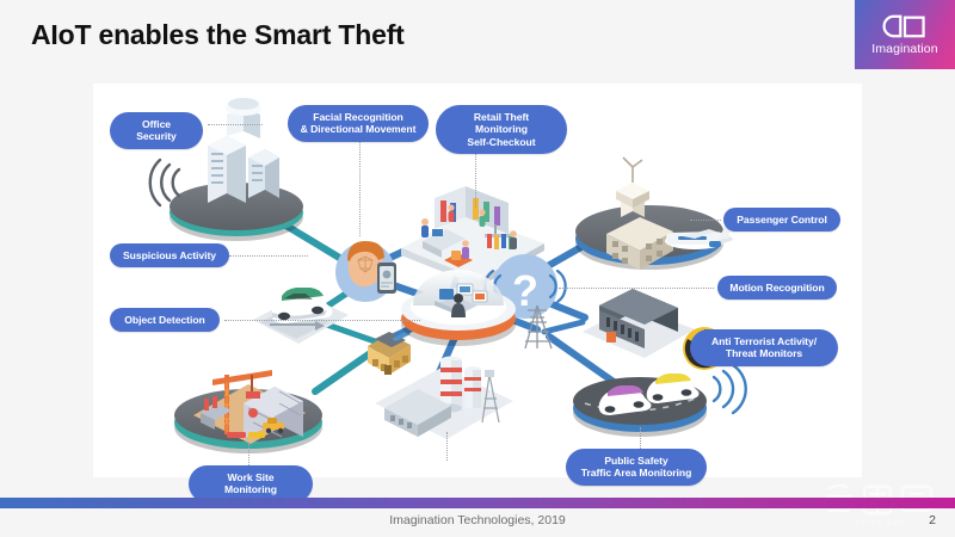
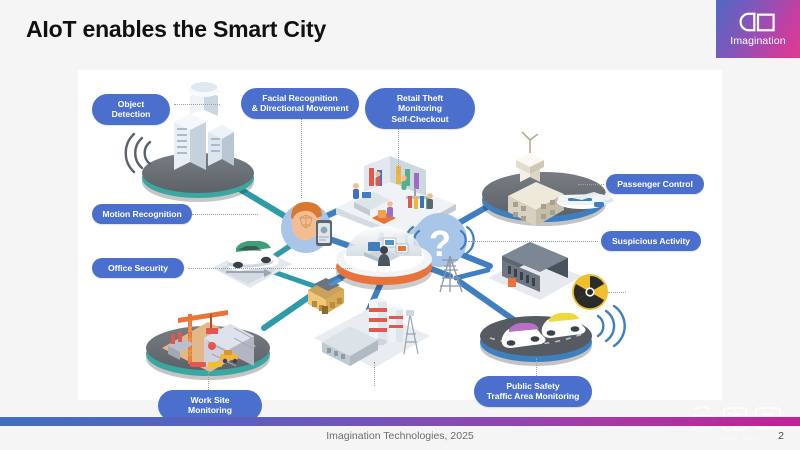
- AIoT enables the Smart Theft
+ AIoT enables the Smart City
  Imagination
  ?
- Office Security
+ Object Detection
  Facial Recognition
  & Directional Movement
  Retail Theft Monitoring
  Self-Checkout
  Passenger Control
- Motion Recognition
+ Suspicious Activity
- Anti Terrorist Activity/
- Threat Monitors
- Suspicious Activity
+ Motion Recognition
- Object Detection
+ Office Security
  Work Site Monitoring
  Public Safety
  Traffic Area Monitoring
- Imagination Technologies, 2019
+ Imagination Technologies, 2025
  2
